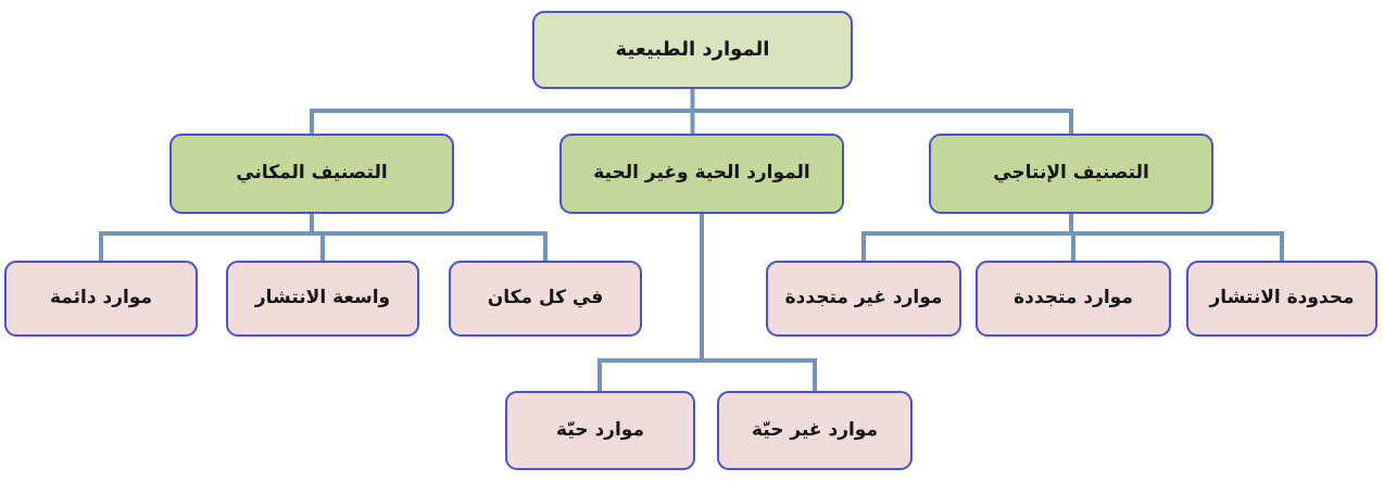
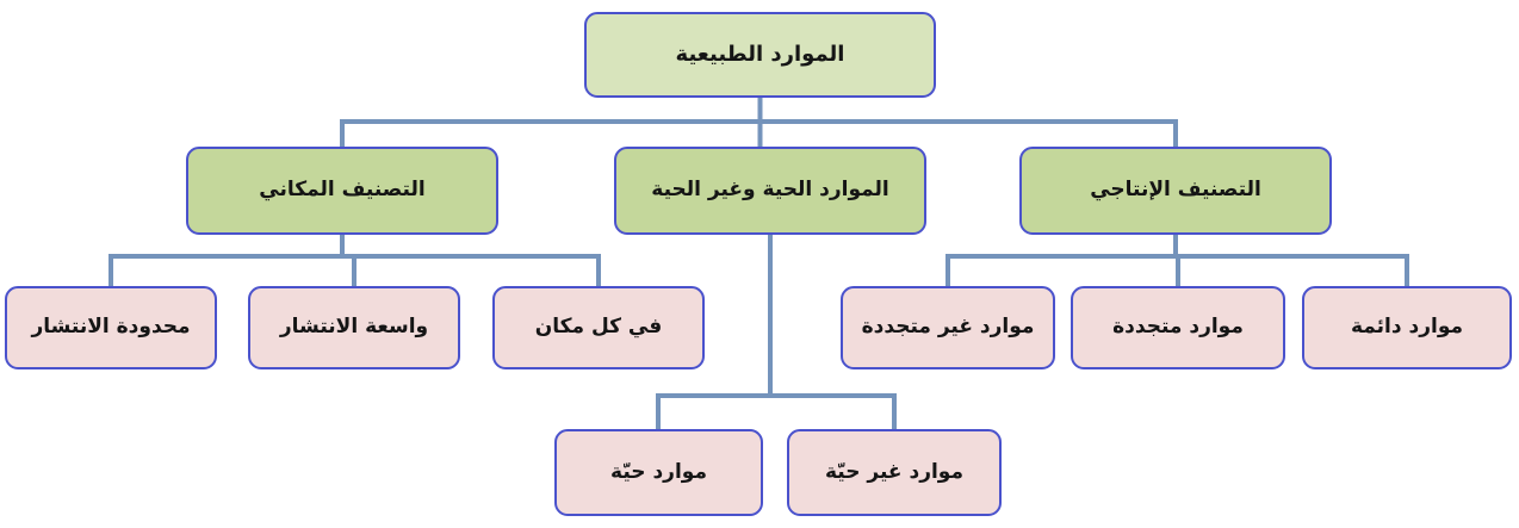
  الموارد الطبيعية
  التصنيف المكاني
  الموارد الحية وغير الحية
  التصنيف الإنتاجي
- موارد دائمة
+ محدودة الانتشار
  واسعة الانتشار
  في كل مكان
  موارد غير متجددة
  موارد متجددة
- محدودة الانتشار
+ موارد دائمة
  موارد حيّة
  موارد غير حيّة
